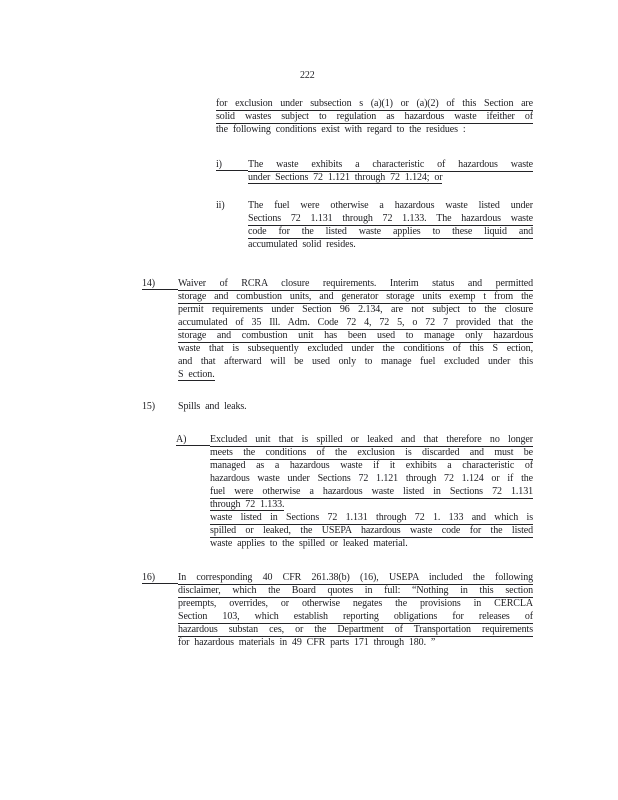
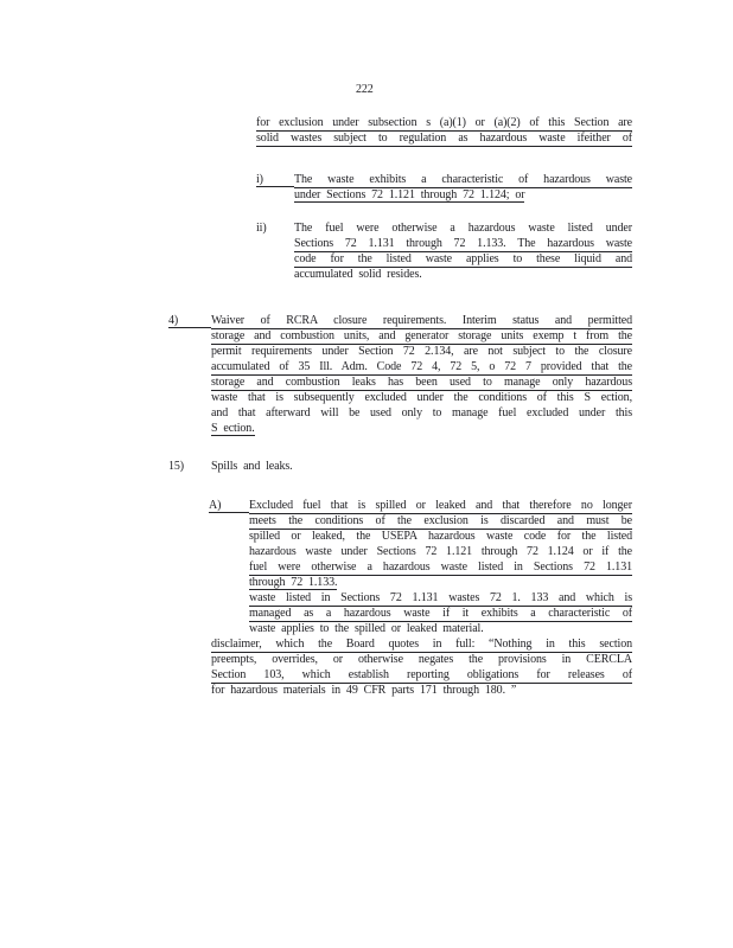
  222
  for exclusion under subsection s (a)(1) or (a)(2) of this Section are
  solid wastes subject to regulation as hazardous waste ifeither of
- the following conditions exist with regard to the residues :
  i)
  The waste exhibits a characteristic of hazardous waste
  under Sections 72 1.121 through 72 1.124; or
  ii)
  The fuel were otherwise a hazardous waste listed under
  Sections 72 1.131 through 72 1.133. The hazardous waste
  code for the listed waste applies to these liquid and
  accumulated solid resides.
- 14)
+ 4)
  Waiver of RCRA closure requirements. Interim status and permitted
  storage and combustion units, and generator storage units exemp t from the
- permit requirements under Section 96 2.134, are not subject to the closure
+ permit requirements under Section 72 2.134, are not subject to the closure
  accumulated of 35 Ill. Adm. Code 72 4, 72 5, o 72 7 provided that the
- storage and combustion unit has been used to manage only hazardous
+ storage and combustion leaks has been used to manage only hazardous
  waste that is subsequently excluded under the conditions of this S ection,
  and that afterward will be used only to manage fuel excluded under this
  S ection.
  15)
  Spills and leaks.
  A)
- Excluded unit that is spilled or leaked and that therefore no longer
+ Excluded fuel that is spilled or leaked and that therefore no longer
  meets the conditions of the exclusion is discarded and must be
- managed as a hazardous waste if it exhibits a characteristic of
+ spilled or leaked, the USEPA hazardous waste code for the listed
  hazardous waste under Sections 72 1.121 through 72 1.124 or if the
  fuel were otherwise a hazardous waste listed in Sections 72 1.131
  through 72 1.133.
- waste listed in Sections 72 1.131 through 72 1. 133 and which is
+ waste listed in Sections 72 1.131 wastes 72 1. 133 and which is
- spilled or leaked, the USEPA hazardous waste code for the listed
+ managed as a hazardous waste if it exhibits a characteristic of
  waste applies to the spilled or leaked material.
- 16)
- In corresponding 40 CFR 261.38(b) (16), USEPA included the following
  disclaimer, which the Board quotes in full: “Nothing in this section
  preempts, overrides, or otherwise negates the provisions in CERCLA
  Section 103, which establish reporting obligations for releases of
- hazardous substan ces, or the Department of Transportation requirements
  for hazardous materials in 49 CFR parts 171 through 180. ”
